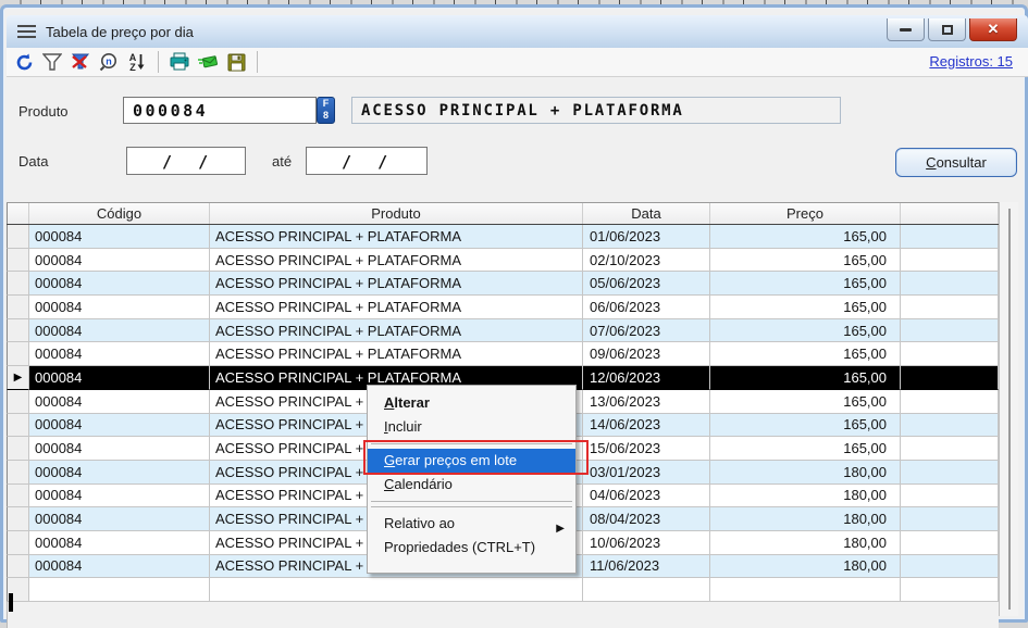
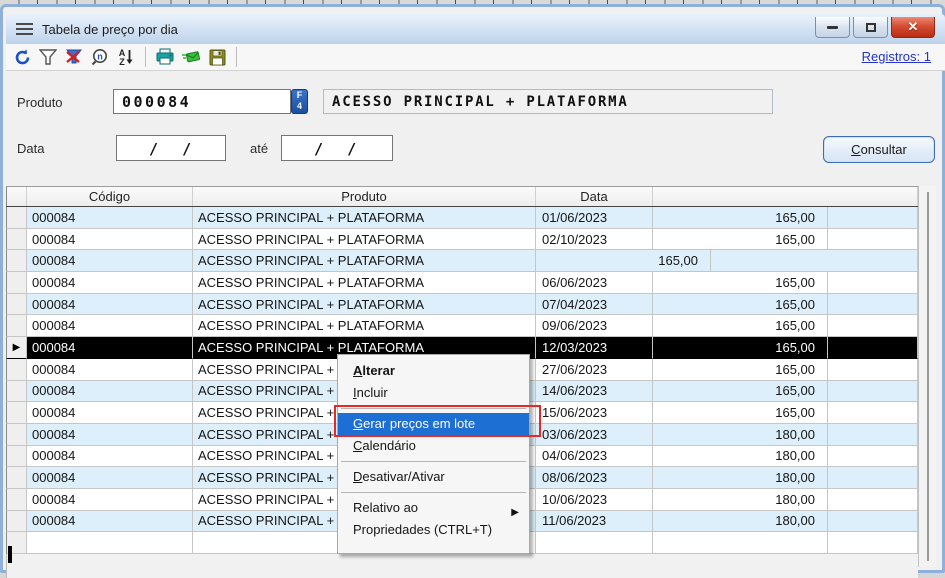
  Tabela de preço por dia
  ✕
  n
  A
  Z
- Registros: 15
+ Registros: 1
  Produto
  000084
  F
- 8
+ 4
  ACESSO PRINCIPAL + PLATAFORMA
  Data
  / /
  até
  / /
  Consultar
  Código
  Produto
  Data
- Preço
  000084
  ACESSO PRINCIPAL + PLATAFORMA
  01/06/2023
  165,00
  000084
  ACESSO PRINCIPAL + PLATAFORMA
  02/10/2023
  165,00
  000084
  ACESSO PRINCIPAL + PLATAFORMA
- 05/06/2023
  165,00
  000084
  ACESSO PRINCIPAL + PLATAFORMA
  06/06/2023
  165,00
  000084
  ACESSO PRINCIPAL + PLATAFORMA
- 07/06/2023
+ 07/04/2023
  165,00
  000084
  ACESSO PRINCIPAL + PLATAFORMA
  09/06/2023
  165,00
  ▶
  000084
  ACESSO PRINCIPAL + PLATAFORMA
- 12/06/2023
+ 12/03/2023
  165,00
  000084
- 13/06/2023
+ 27/06/2023
  165,00
  000084
  14/06/2023
  165,00
  000084
  15/06/2023
  165,00
  000084
- 03/01/2023
+ 03/06/2023
  180,00
  000084
  04/06/2023
  180,00
  000084
- 08/04/2023
+ 08/06/2023
  180,00
  000084
  10/06/2023
  180,00
  000084
  11/06/2023
  180,00
  Alterar
  Incluir
  Gerar preços em lote
  Calendário
+ Desativar/Ativar
  Relativo ao
  ▶
  Propriedades (CTRL+T)
